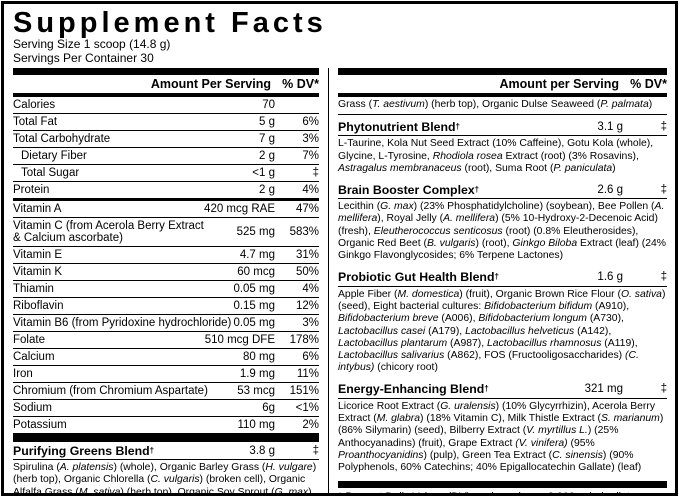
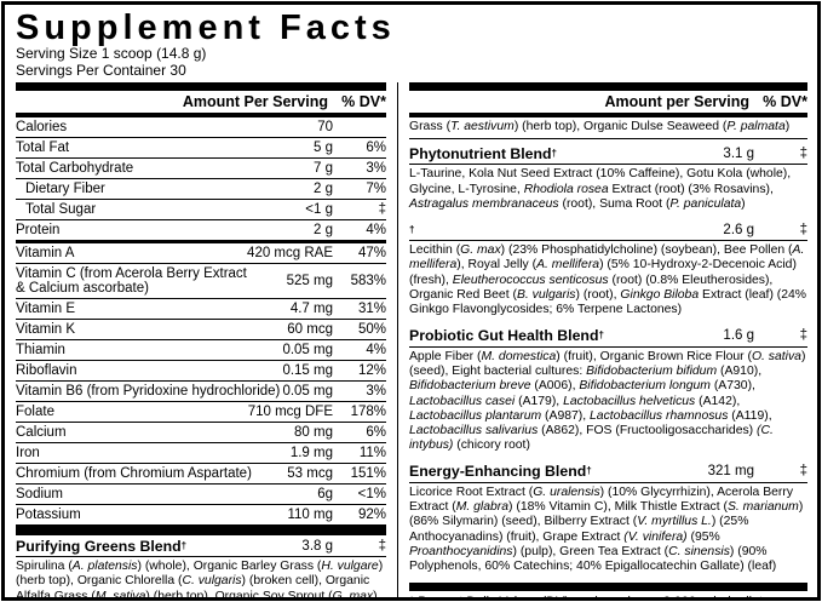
  Supplement Facts
  Serving Size 1 scoop (14.8 g)
  Servings Per Container 30
  Amount Per Serving
  % DV*
  Calories
  70
  Total Fat
  5 g
  6%
  Total Carbohydrate
  7 g
  3%
  Dietary Fiber
  2 g
  7%
  Total Sugar
  <1 g
  ‡
  Protein
  2 g
  4%
  Vitamin A
  420 mcg RAE
  47%
  Vitamin C (from Acerola Berry Extract & Calcium ascorbate)
  525 mg
  583%
  Vitamin E
  4.7 mg
  31%
  Vitamin K
  60 mcg
  50%
  Thiamin
  0.05 mg
  4%
  Riboflavin
  0.15 mg
  12%
  Vitamin B6 (from Pyridoxine hydrochloride)
  0.05 mg
  3%
  Folate
- 510 mcg DFE
+ 710 mcg DFE
  178%
  Calcium
  80 mg
  6%
  Iron
  1.9 mg
  11%
  Chromium (from Chromium Aspartate)
  53 mcg
  151%
  Sodium
  6g
  <1%
  Potassium
  110 mg
- 2%
+ 92%
  Purifying Greens Blend
  †
  3.8 g
  ‡
  Spirulina (A. platensis) (whole), Organic Barley Grass (H. vulgare) (herb top), Organic Chlorella (C. vulgaris) (broken cell), Organic Alfalfa Grass (M. sativa) (herb top), Organic Soy Sprout (G. max),
  Amount per Serving
  % DV*
  Grass (T. aestivum) (herb top), Organic Dulse Seaweed (P. palmata)
  Phytonutrient Blend
  †
  3.1 g
  ‡
  L-Taurine, Kola Nut Seed Extract (10% Caffeine), Gotu Kola (whole), Glycine, L-Tyrosine, Rhodiola rosea Extract (root) (3% Rosavins), Astragalus membranaceus (root), Suma Root (P. paniculata)
- Brain Booster Complex
  †
  2.6 g
  ‡
  Lecithin (G. max) (23% Phosphatidylcholine) (soybean), Bee Pollen (A. mellifera), Royal Jelly (A. mellifera) (5% 10-Hydroxy-2-Decenoic Acid) (fresh), Eleutherococcus senticosus (root) (0.8% Eleutherosides), Organic Red Beet (B. vulgaris) (root), Ginkgo Biloba Extract (leaf) (24% Ginkgo Flavonglycosides; 6% Terpene Lactones)
  Probiotic Gut Health Blend
  †
  1.6 g
  ‡
  Apple Fiber (M. domestica) (fruit), Organic Brown Rice Flour (O. sativa) (seed), Eight bacterial cultures: Bifidobacterium bifidum (A910), Bifidobacterium breve (A006), Bifidobacterium longum (A730), Lactobacillus casei (A179), Lactobacillus helveticus (A142), Lactobacillus plantarum (A987), Lactobacillus rhamnosus (A119), Lactobacillus salivarius (A862), FOS (Fructooligosaccharides) (C. intybus) (chicory root)
  Energy-Enhancing Blend
  †
  321 mg
  ‡
  Licorice Root Extract (G. uralensis) (10% Glycyrrhizin), Acerola Berry Extract (M. glabra) (18% Vitamin C), Milk Thistle Extract (S. marianum) (86% Silymarin) (seed), Bilberry Extract (V. myrtillus L.) (25% Anthocyanadins) (fruit), Grape Extract (V. vinifera) (95% Proanthocyanidins) (pulp), Green Tea Extract (C. sinensis) (90% Polyphenols, 60% Catechins; 40% Epigallocatechin Gallate) (leaf)
